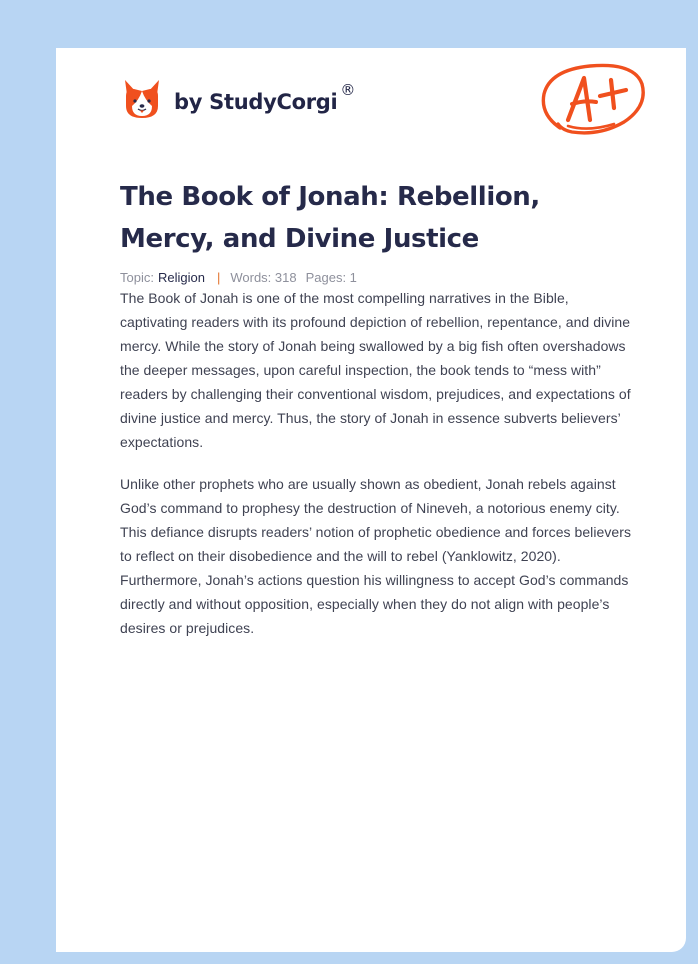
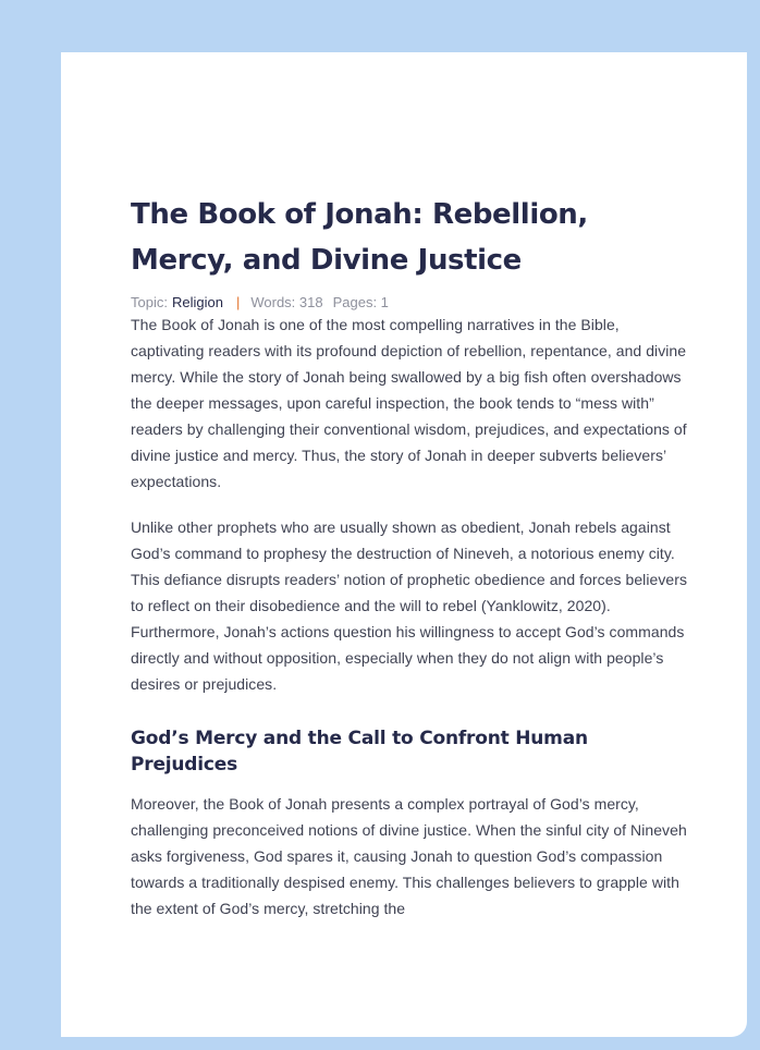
- by StudyCorgi
- ®
  The Book of Jonah: Rebellion, Mercy, and Divine Justice
  Topic:
  Religion
  |
  Words: 318
  Pages: 1
- The Book of Jonah is one of the most compelling narratives in the Bible, captivating readers with its profound depiction of rebellion, repentance, and divine mercy. While the story of Jonah being swallowed by a big fish often overshadows the deeper messages, upon careful inspection, the book tends to “mess with” readers by challenging their conventional wisdom, prejudices, and expectations of divine justice and mercy. Thus, the story of Jonah in essence subverts believers’ expectations.
+ The Book of Jonah is one of the most compelling narratives in the Bible, captivating readers with its profound depiction of rebellion, repentance, and divine mercy. While the story of Jonah being swallowed by a big fish often overshadows the deeper messages, upon careful inspection, the book tends to “mess with” readers by challenging their conventional wisdom, prejudices, and expectations of divine justice and mercy. Thus, the story of Jonah in deeper subverts believers’ expectations.
  Unlike other prophets who are usually shown as obedient, Jonah rebels against God’s command to prophesy the destruction of Nineveh, a notorious enemy city. This defiance disrupts readers’ notion of prophetic obedience and forces believers to reflect on their disobedience and the will to rebel (Yanklowitz, 2020). Furthermore, Jonah’s actions question his willingness to accept God’s commands directly and without opposition, especially when they do not align with people’s desires or prejudices.
+ God’s Mercy and the Call to Confront Human Prejudices
+ Moreover, the Book of Jonah presents a complex portrayal of God’s mercy, challenging preconceived notions of divine justice. When the sinful city of Nineveh asks forgiveness, God spares it, causing Jonah to question God’s compassion towards a traditionally despised enemy. This challenges believers to grapple with the extent of God’s mercy, stretching the
